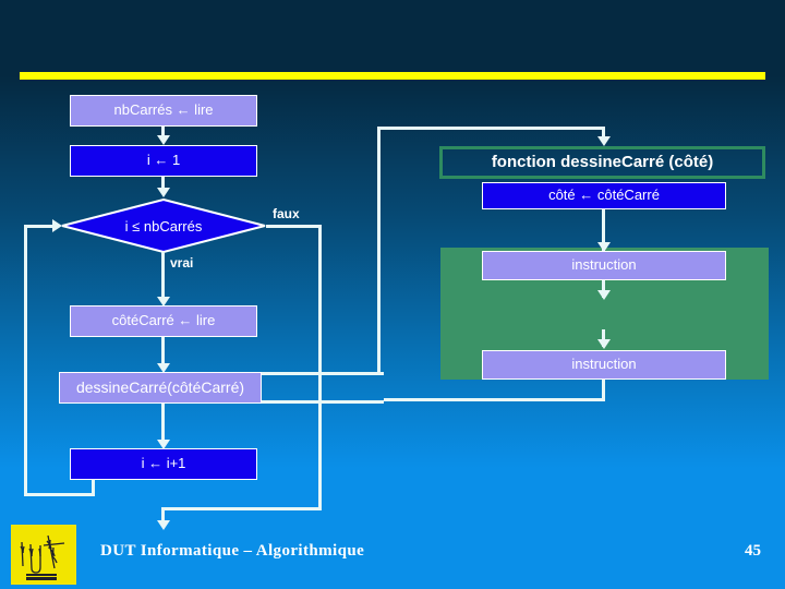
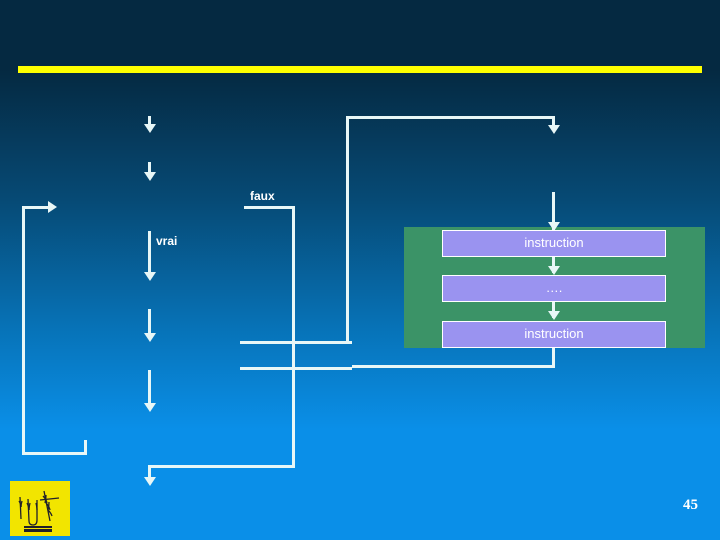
- nbCarrés ← lire
- i ← 1
- i ≤ nbCarrés
  faux
  vrai
- côtéCarré ← lire
- dessineCarré(côtéCarré)
- i ← i+1
- fonction dessineCarré (côté)
- côté ← côtéCarré
  instruction
+ ….
  instruction
- DUT Informatique – Algorithmique
  45
